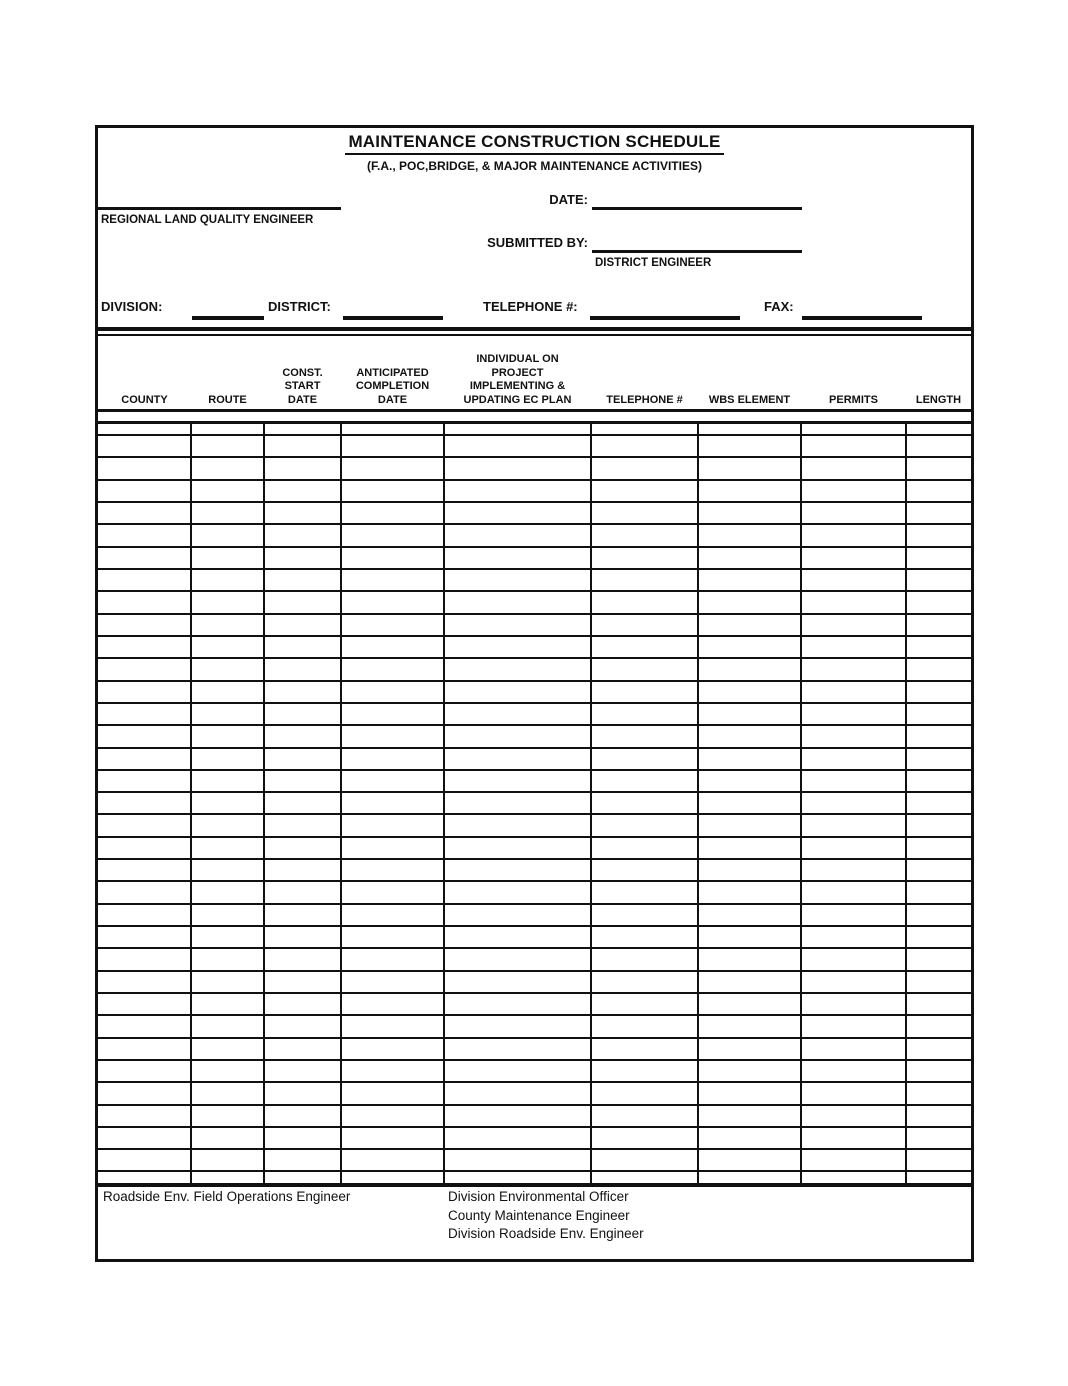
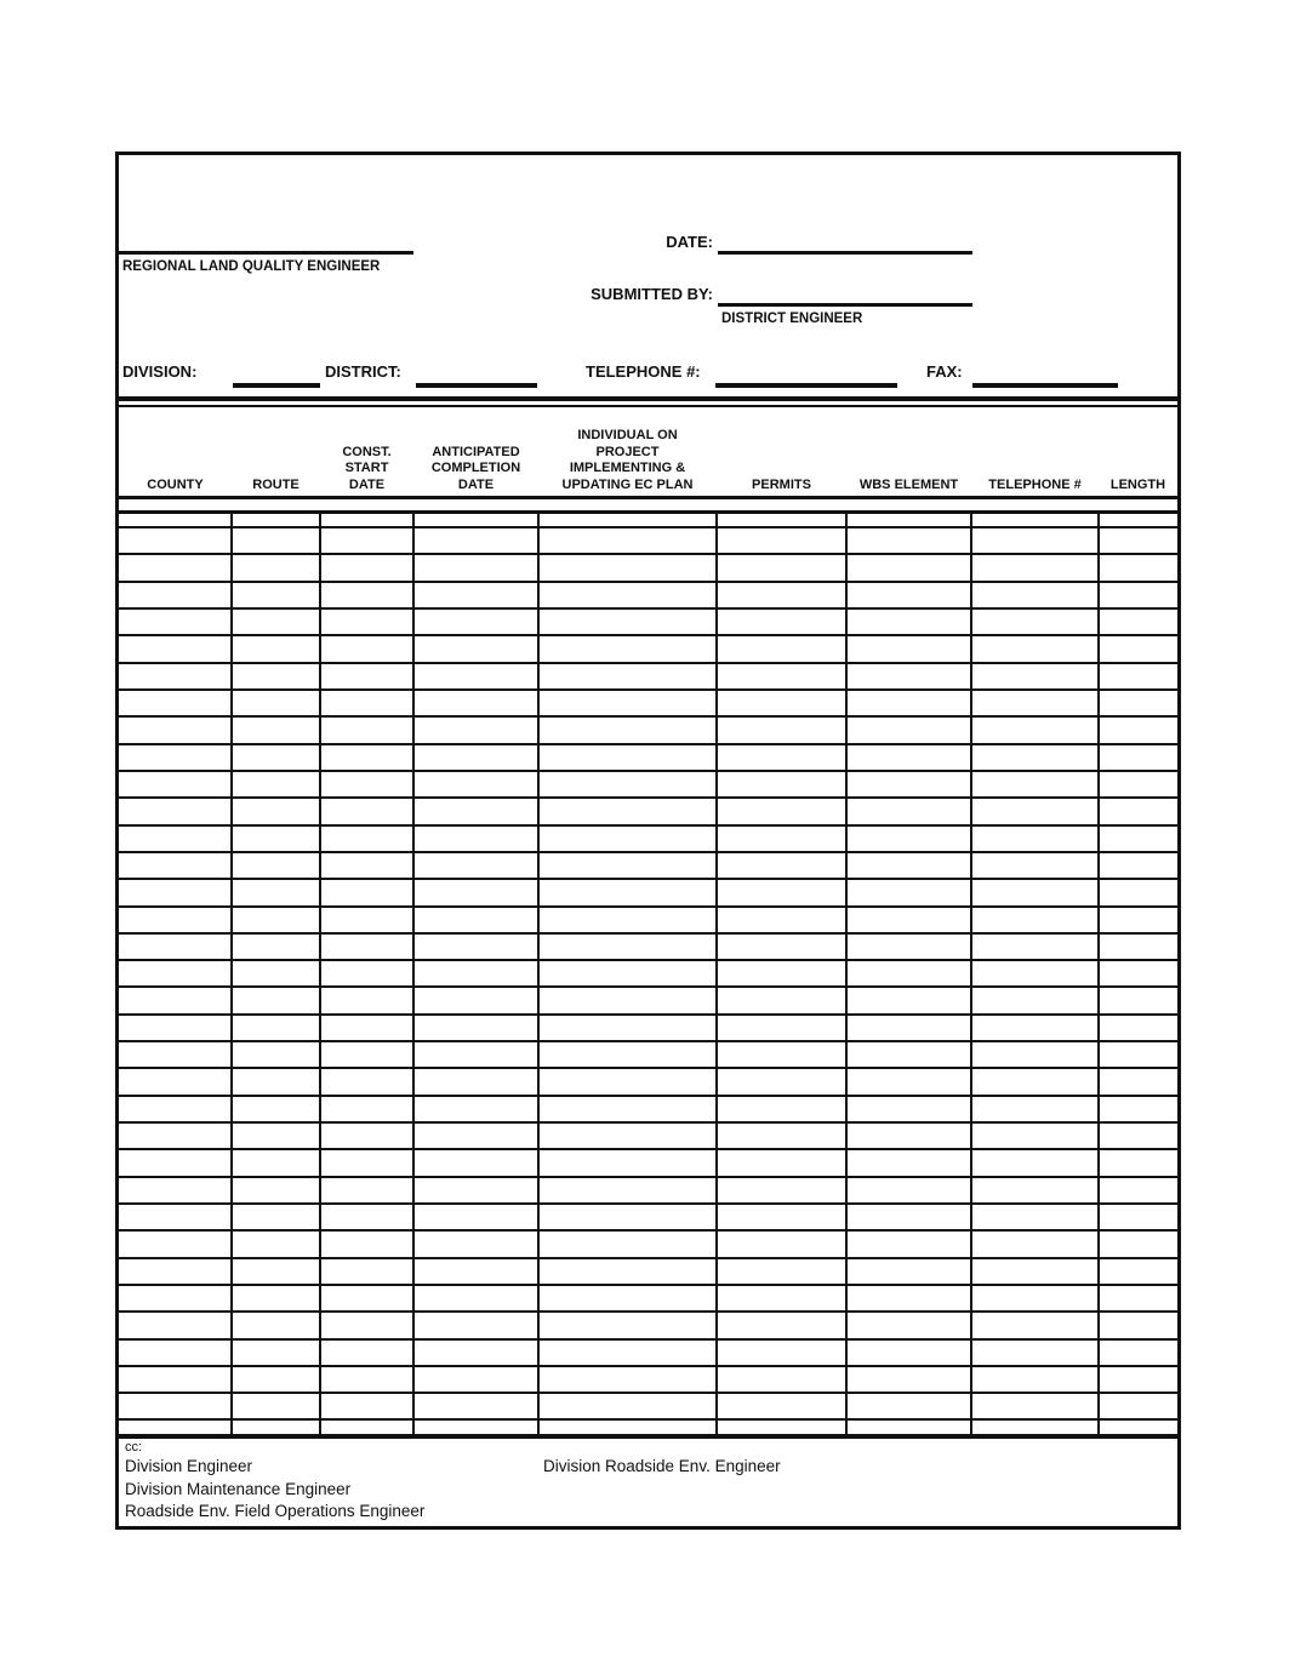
- MAINTENANCE CONSTRUCTION SCHEDULE
- (F.A., POC,BRIDGE, & MAJOR MAINTENANCE ACTIVITIES)
  DATE:
  REGIONAL LAND QUALITY ENGINEER
  SUBMITTED BY:
  DISTRICT ENGINEER
  DIVISION:
  DISTRICT:
  TELEPHONE #:
  FAX:
  COUNTY
  ROUTE
  CONST.
  START
  DATE
  ANTICIPATED
  COMPLETION
  DATE
  INDIVIDUAL ON
  PROJECT
  IMPLEMENTING &
  UPDATING EC PLAN
- TELEPHONE #
+ PERMITS
  WBS ELEMENT
- PERMITS
+ TELEPHONE #
  LENGTH
+ cc:
+ Division Engineer
+ Division Maintenance Engineer
  Roadside Env. Field Operations Engineer
- Division Environmental Officer
- County Maintenance Engineer
  Division Roadside Env. Engineer
